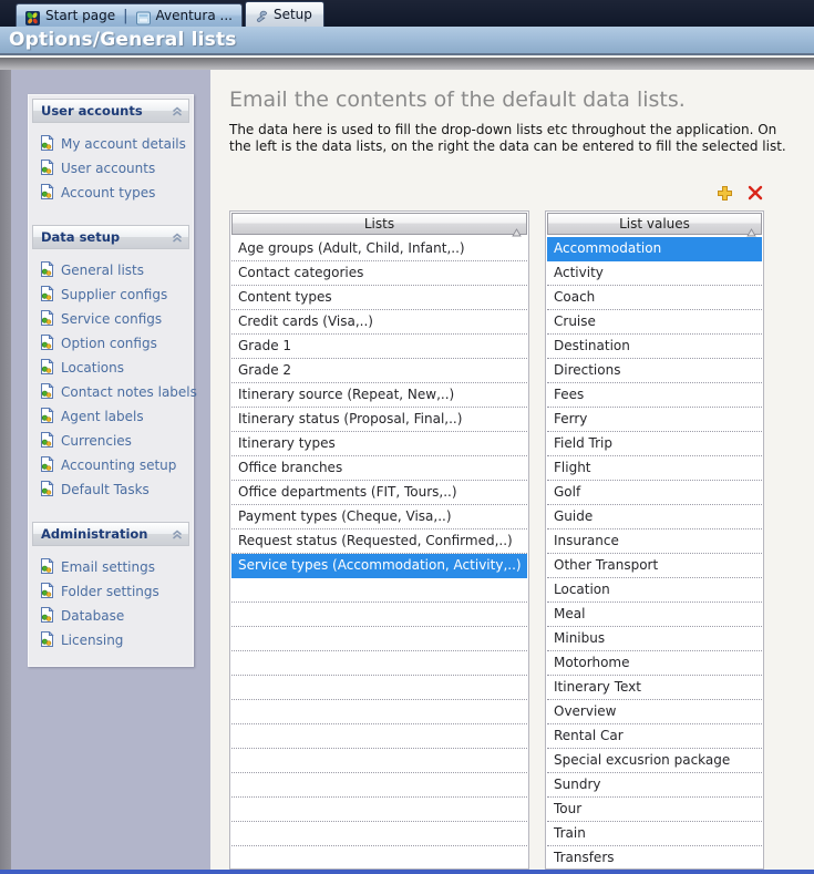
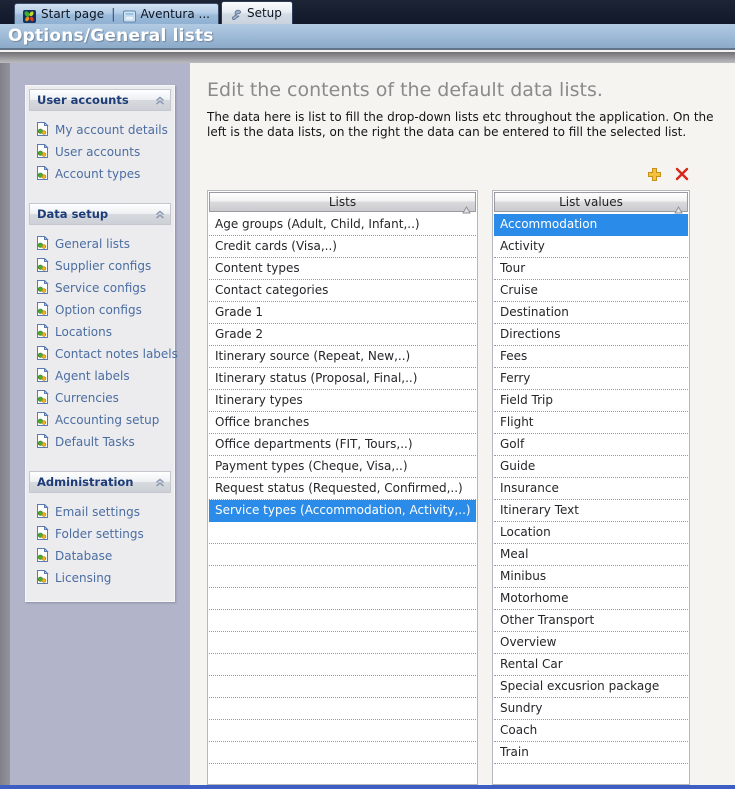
  Start page
  |
  Aventura ...
  Setup
  Options/General lists
  User accounts
  My account details
  User accounts
  Account types
  Data setup
  General lists
  Supplier configs
  Service configs
  Option configs
  Locations
  Contact notes labels
  Agent labels
  Currencies
  Accounting setup
  Default Tasks
  Administration
  Email settings
  Folder settings
  Database
  Licensing
- Email the contents of the default data lists.
+ Edit the contents of the default data lists.
- The data here is used to fill the drop-down lists etc throughout the application. On the left is the data lists, on the right the data can be entered to fill the selected list.
+ The data here is list to fill the drop-down lists etc throughout the application. On the left is the data lists, on the right the data can be entered to fill the selected list.
  Lists
  Age groups (Adult, Child, Infant,..)
- Contact categories
+ Credit cards (Visa,..)
  Content types
- Credit cards (Visa,..)
+ Contact categories
  Grade 1
  Grade 2
  Itinerary source (Repeat, New,..)
  Itinerary status (Proposal, Final,..)
  Itinerary types
  Office branches
  Office departments (FIT, Tours,..)
  Payment types (Cheque, Visa,..)
  Request status (Requested, Confirmed,..)
  Service types (Accommodation, Activity,..)
  List values
  Accommodation
  Activity
- Coach
+ Tour
  Cruise
  Destination
  Directions
  Fees
  Ferry
  Field Trip
  Flight
  Golf
  Guide
  Insurance
- Other Transport
+ Itinerary Text
  Location
  Meal
  Minibus
  Motorhome
- Itinerary Text
+ Other Transport
  Overview
  Rental Car
  Special excusrion package
  Sundry
- Tour
+ Coach
  Train
- Transfers
